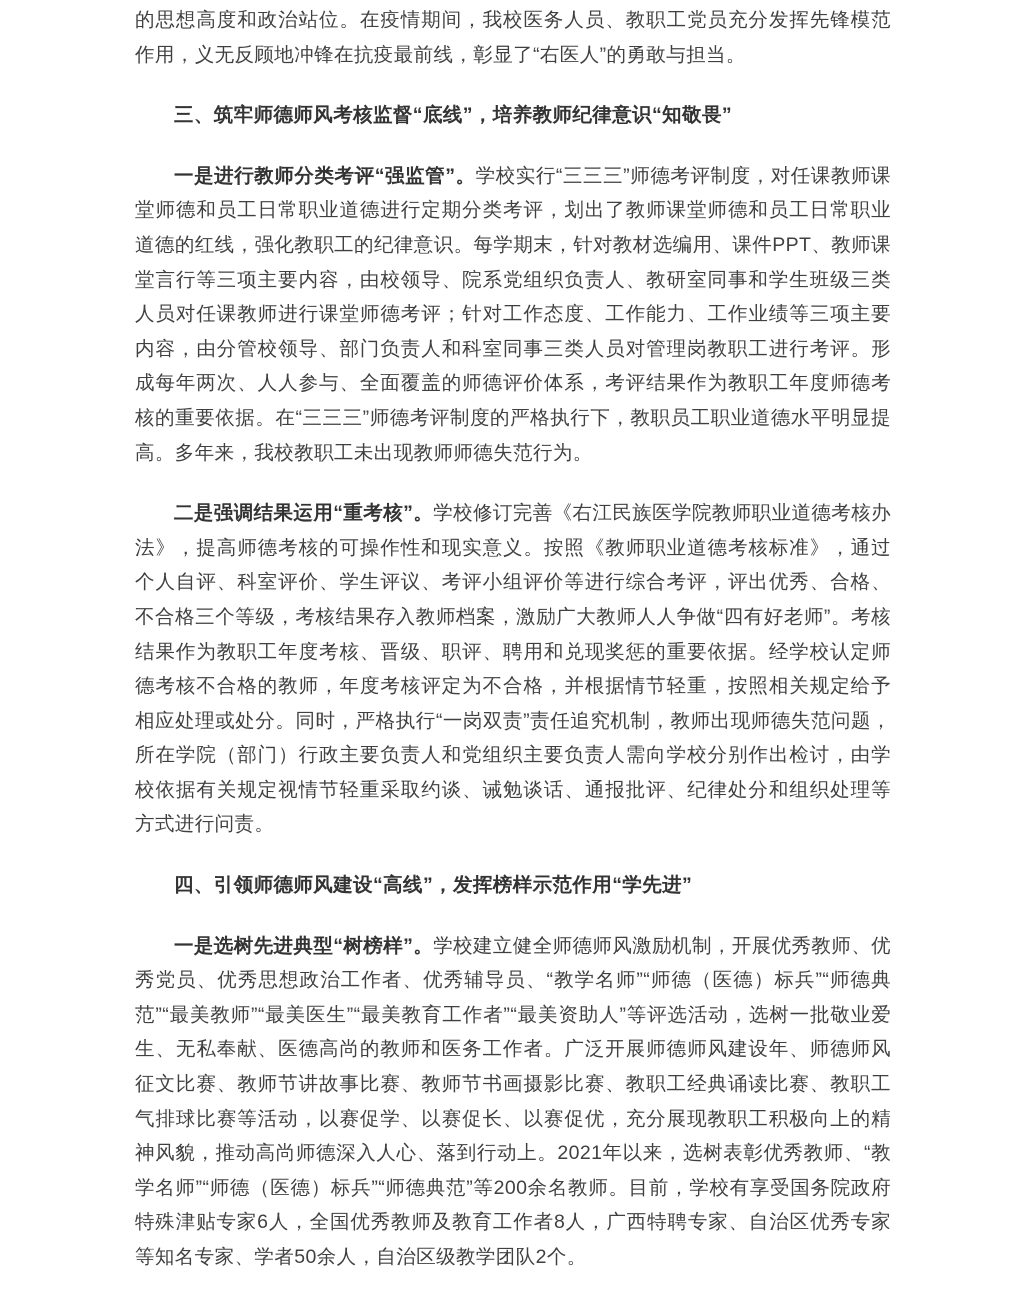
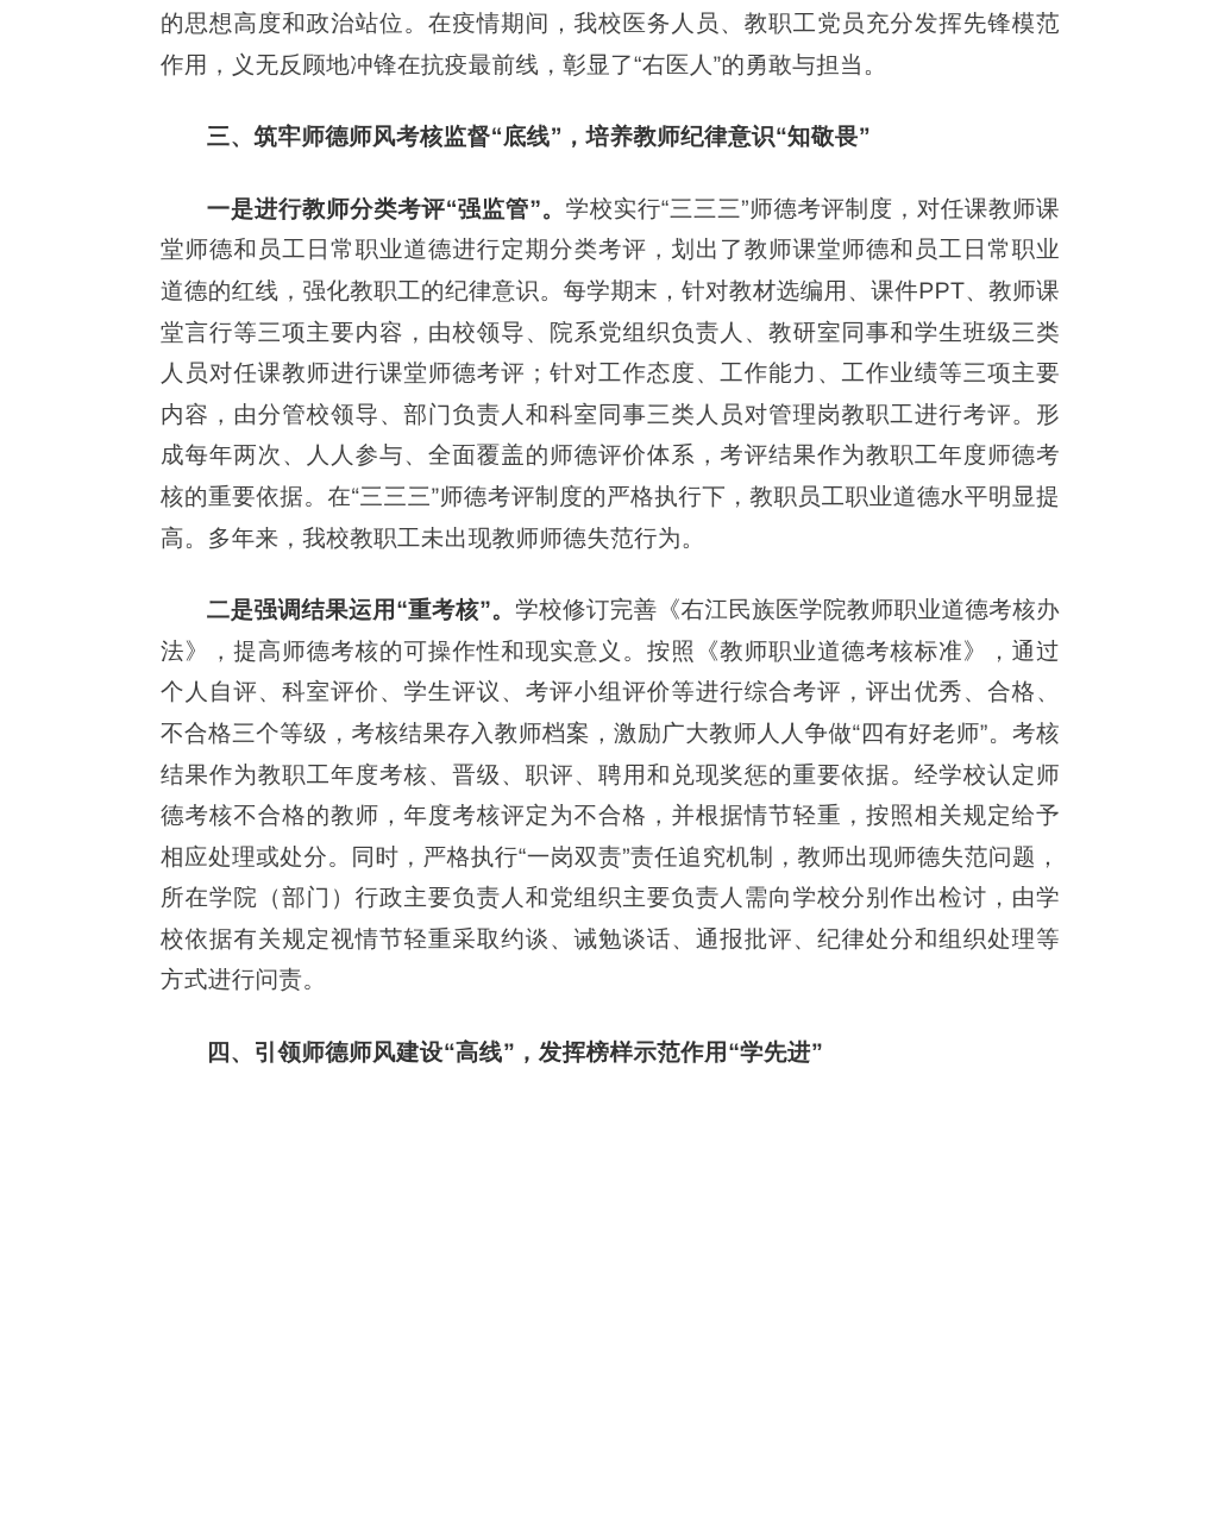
  的思想高度和政治站位。在疫情期间，我校医务人员、教职工党员充分发挥先锋模范作用，义无反顾地冲锋在抗疫最前线，彰显了“右医人”的勇敢与担当。
  三、筑牢师德师风考核监督“底线”，培养教师纪律意识“知敬畏”
  一是进行教师分类考评“强监管”。学校实行“三三三”师德考评制度，对任课教师课堂师德和员工日常职业道德进行定期分类考评，划出了教师课堂师德和员工日常职业道德的红线，强化教职工的纪律意识。每学期末，针对教材选编用、课件PPT、教师课堂言行等三项主要内容，由校领导、院系党组织负责人、教研室同事和学生班级三类人员对任课教师进行课堂师德考评；针对工作态度、工作能力、工作业绩等三项主要内容，由分管校领导、部门负责人和科室同事三类人员对管理岗教职工进行考评。形成每年两次、人人参与、全面覆盖的师德评价体系，考评结果作为教职工年度师德考核的重要依据。在“三三三”师德考评制度的严格执行下，教职员工职业道德水平明显提高。多年来，我校教职工未出现教师师德失范行为。
  二是强调结果运用“重考核”。学校修订完善《右江民族医学院教师职业道德考核办法》，提高师德考核的可操作性和现实意义。按照《教师职业道德考核标准》，通过个人自评、科室评价、学生评议、考评小组评价等进行综合考评，评出优秀、合格、不合格三个等级，考核结果存入教师档案，激励广大教师人人争做“四有好老师”。考核结果作为教职工年度考核、晋级、职评、聘用和兑现奖惩的重要依据。经学校认定师德考核不合格的教师，年度考核评定为不合格，并根据情节轻重，按照相关规定给予相应处理或处分。同时，严格执行“一岗双责”责任追究机制，教师出现师德失范问题，所在学院（部门）行政主要负责人和党组织主要负责人需向学校分别作出检讨，由学校依据有关规定视情节轻重采取约谈、诫勉谈话、通报批评、纪律处分和组织处理等方式进行问责。
  四、引领师德师风建设“高线”，发挥榜样示范作用“学先进”
- 一是选树先进典型“树榜样”。学校建立健全师德师风激励机制，开展优秀教师、优秀党员、优秀思想政治工作者、优秀辅导员、“教学名师”“师德（医德）标兵”“师德典范”“最美教师”“最美医生”“最美教育工作者”“最美资助人”等评选活动，选树一批敬业爱生、无私奉献、医德高尚的教师和医务工作者。广泛开展师德师风建设年、师德师风征文比赛、教师节讲故事比赛、教师节书画摄影比赛、教职工经典诵读比赛、教职工气排球比赛等活动，以赛促学、以赛促长、以赛促优，充分展现教职工积极向上的精神风貌，推动高尚师德深入人心、落到行动上。2021年以来，选树表彰优秀教师、“教学名师”“师德（医德）标兵”“师德典范”等200余名教师。目前，学校有享受国务院政府特殊津贴专家6人，全国优秀教师及教育工作者8人，广西特聘专家、自治区优秀专家等知名专家、学者50余人，自治区级教学团队2个。
